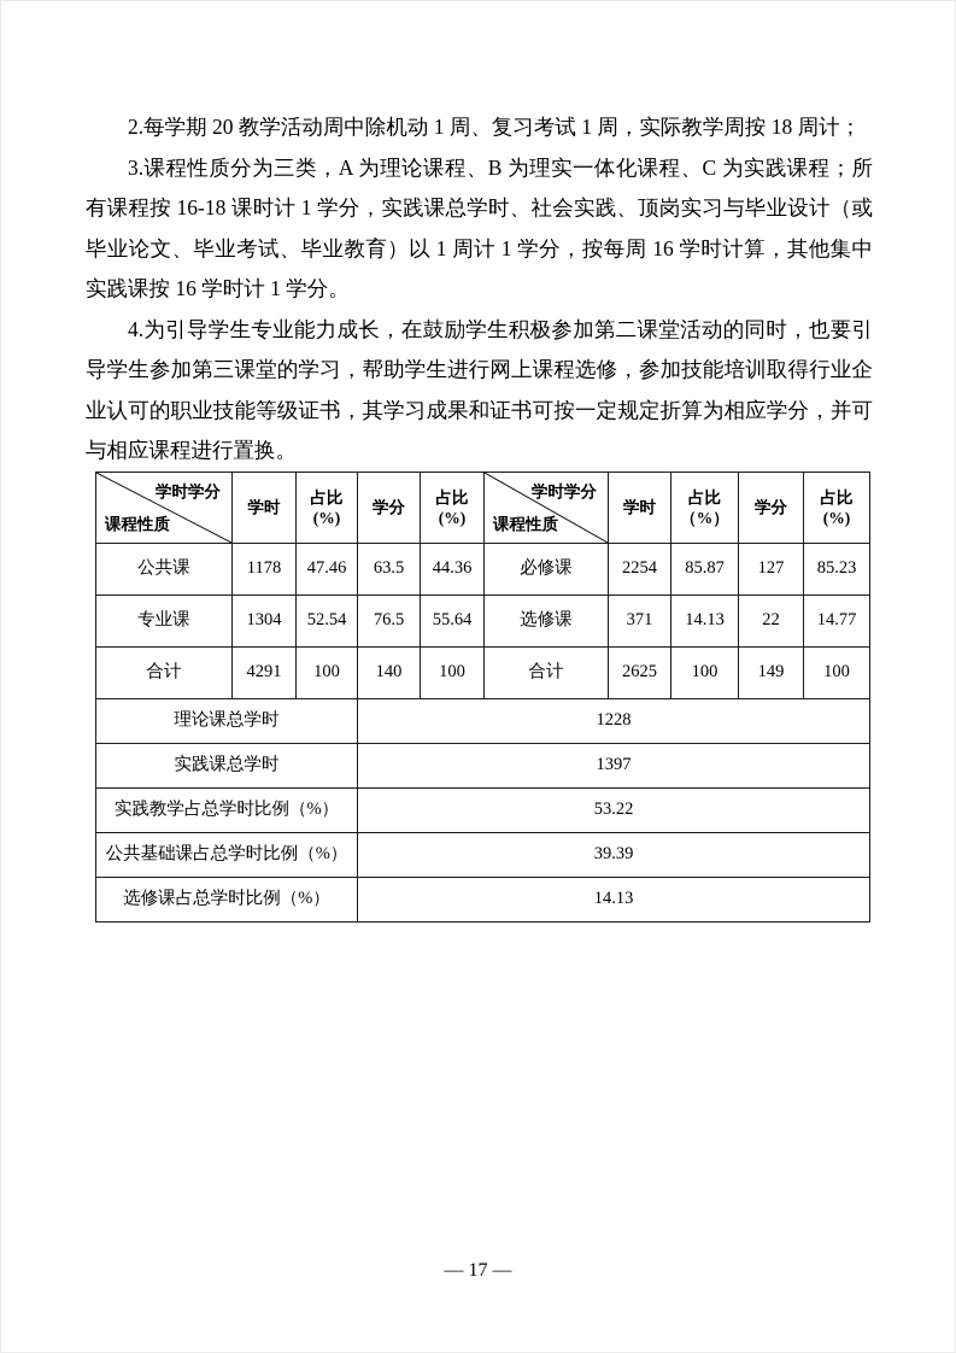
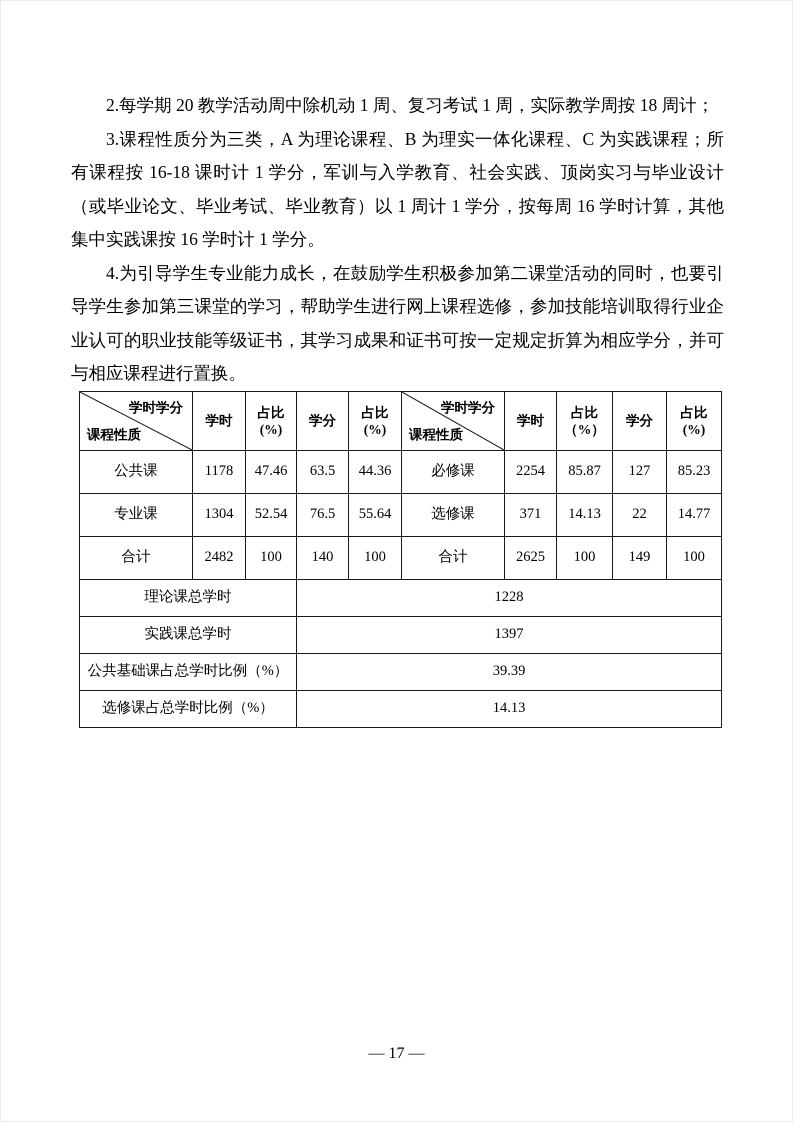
  2.每学期 20 教学活动周中除机动 1 周、复习考试 1 周，实际教学周按 18 周计；
- 3.课程性质分为三类，A 为理论课程、B 为理实一体化课程、C 为实践课程；所有课程按 16-18 课时计 1 学分，实践课总学时、社会实践、顶岗实习与毕业设计（或毕业论文、毕业考试、毕业教育）以 1 周计 1 学分，按每周 16 学时计算，其他集中实践课按 16 学时计 1 学分。
+ 3.课程性质分为三类，A 为理论课程、B 为理实一体化课程、C 为实践课程；所有课程按 16-18 课时计 1 学分，军训与入学教育、社会实践、顶岗实习与毕业设计（或毕业论文、毕业考试、毕业教育）以 1 周计 1 学分，按每周 16 学时计算，其他集中实践课按 16 学时计 1 学分。
  4.为引导学生专业能力成长，在鼓励学生积极参加第二课堂活动的同时，也要引导学生参加第三课堂的学习，帮助学生进行网上课程选修，参加技能培训取得行业企业认可的职业技能等级证书，其学习成果和证书可按一定规定折算为相应学分，并可与相应课程进行置换。
  学时学分 课程性质	学时	占比(%)	学分	占比(%)	学时学分 课程性质	学时	占比（%）	学分	占比(%)
  公共课	1178	47.46	63.5	44.36	必修课	2254	85.87	127	85.23
  专业课	1304	52.54	76.5	55.64	选修课	371	14.13	22	14.77
- 合计	4291	100	140	100	合计	2625	100	149	100
+ 合计	2482	100	140	100	合计	2625	100	149	100
  理论课总学时	1228
  实践课总学时	1397
- 实践教学占总学时比例（%）	53.22
  公共基础课占总学时比例（%）	39.39
  选修课占总学时比例（%）	14.13
  — 17 —
